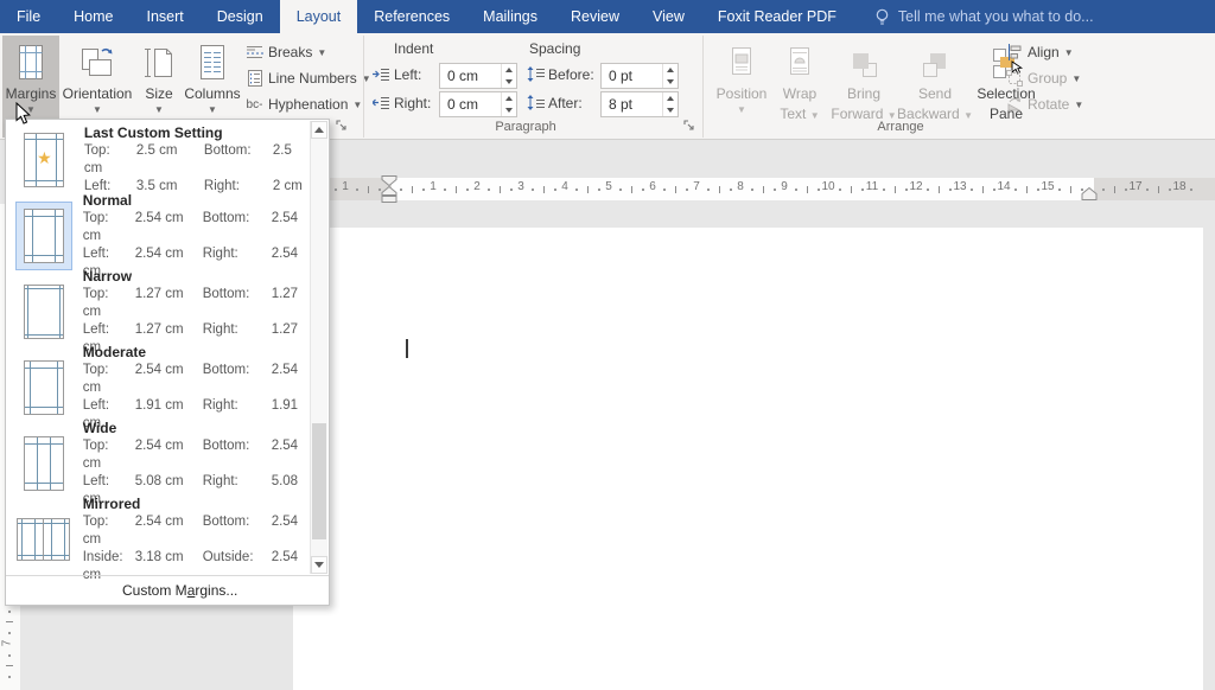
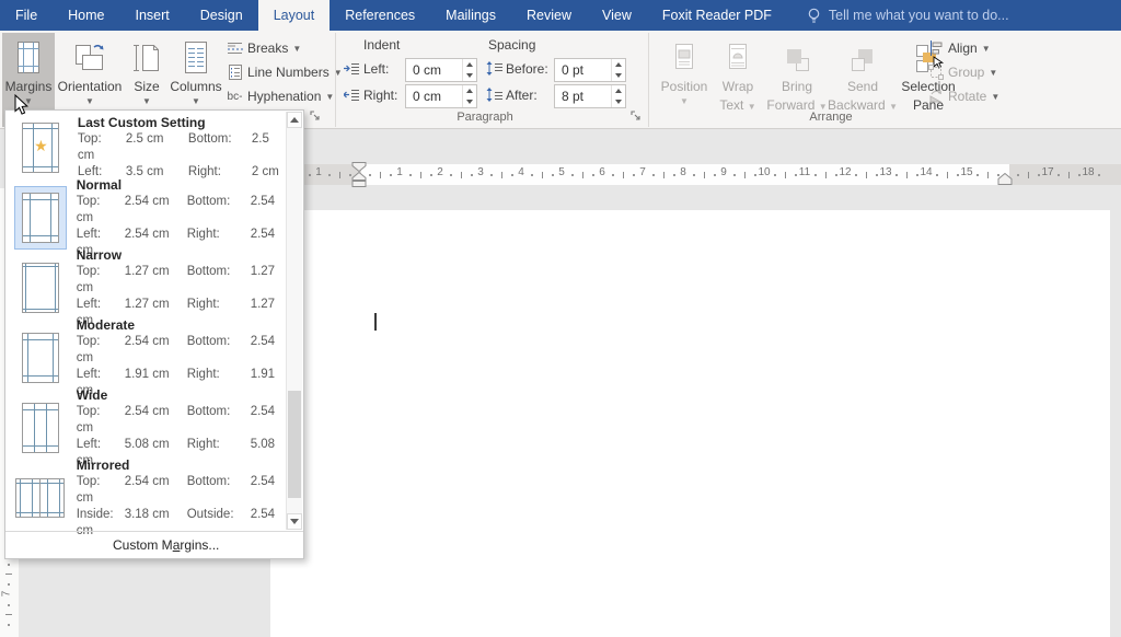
  File
  Home
  Insert
  Design
  Layout
  References
  Mailings
  Review
  View
  Foxit Reader PDF
- Tell me what you what to do...
+ Tell me what you want to do...
  Margins
  ▼
  Orientation
  ▼
  Size
  ▼
  Columns
  ▼
  Breaks
  ▼
  Line Numbers
  ▼
  bc
  -
  Hyphenation
  ▼
  Indent
  Spacing
  Left:
  0 cm
  Right:
  0 cm
  Before:
  0 pt
  After:
  8 pt
  Paragraph
  Position
  ▼
  Wrap
  Text ▼
  Bring
  Forward ▼
  Send
  Backward ▼
  Selection
  Pane
  Align
  ▼
  Group
  ▼
  Rotate
  ▼
  Arrange
  1
  1
  2
  3
  4
  5
  6
  7
  8
  9
  10
  11
  12
  13
  14
  15
  17
  18
  ★
  Last Custom Setting
  Top: 2.5 cm Bottom: 2.5 cm
  Left: 3.5 cm Right: 2 cm
  Normal
  Top: 2.54 cm Bottom: 2.54 cm
  Left: 2.54 cm Right: 2.54 cm
  Narrow
  Top: 1.27 cm Bottom: 1.27 cm
  Left: 1.27 cm Right: 1.27 cm
  Moderate
  Top: 2.54 cm Bottom: 2.54 cm
  Left: 1.91 cm Right: 1.91 cm
  Wide
  Top: 2.54 cm Bottom: 2.54 cm
  Left: 5.08 cm Right: 5.08 cm
  Mirrored
  Top: 2.54 cm Bottom: 2.54 cm
  Inside: 3.18 cm Outside: 2.54 cm
  Custom Margins...
